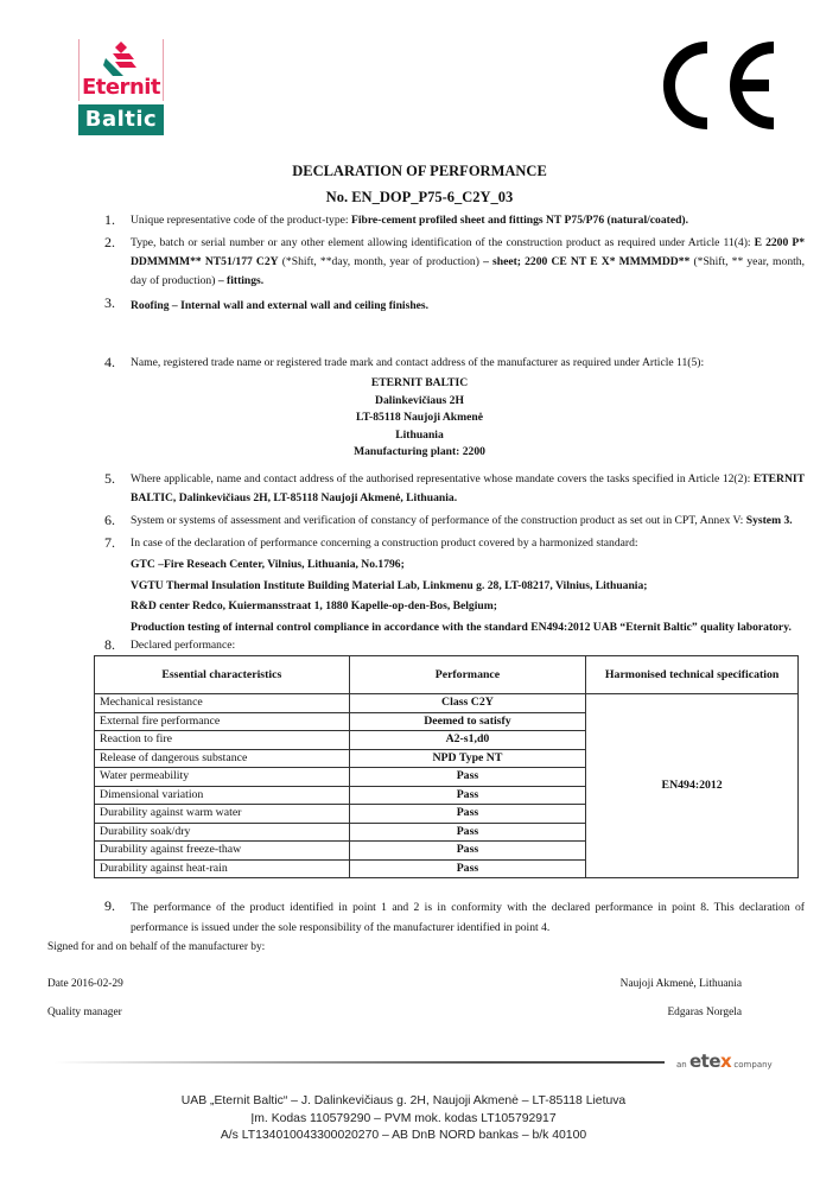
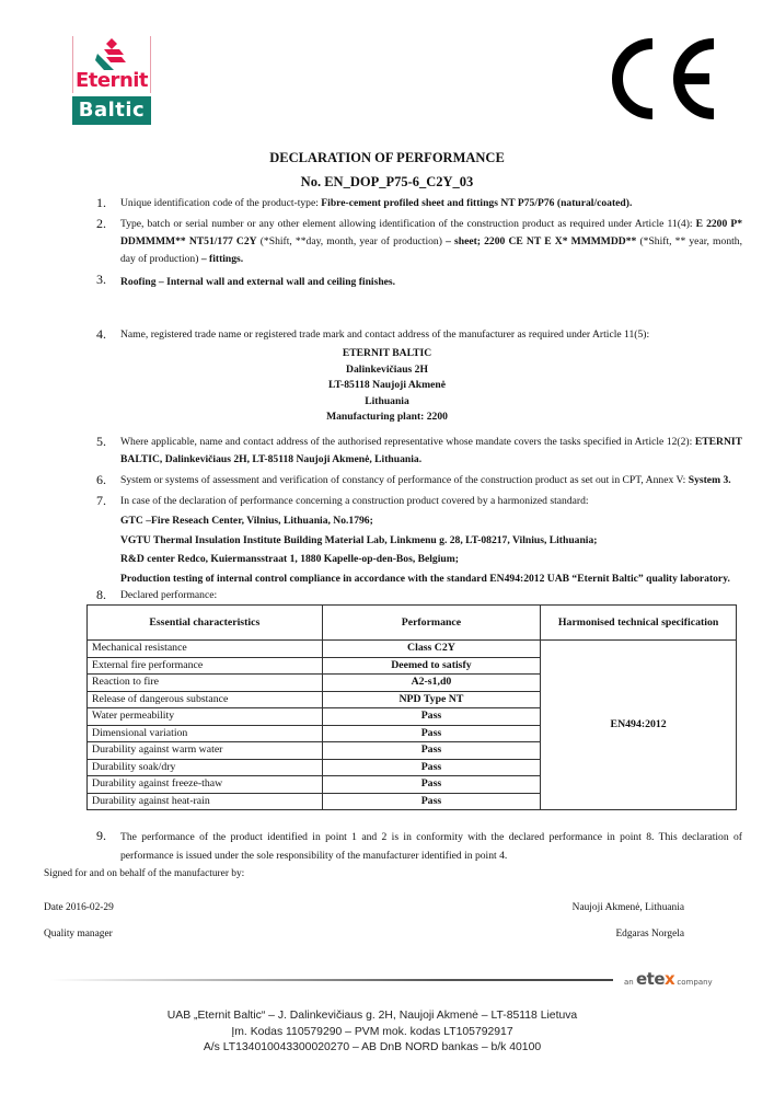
  Eternit
  Baltic
  DECLARATION OF PERFORMANCE
  No. EN_DOP_P75-6_C2Y_03
  1.
- Unique representative code of the product-type: Fibre-cement profiled sheet and fittings NT P75/P76 (natural/coated).
+ Unique identification code of the product-type: Fibre-cement profiled sheet and fittings NT P75/P76 (natural/coated).
  2.
  Type, batch or serial number or any other element allowing identification of the construction product as required under Article 11(4): E 2200 P* DDMMMM** NT51/177 C2Y (*Shift, **day, month, year of production) – sheet; 2200 CE NT E X* MMMMDD** (*Shift, ** year, month, day of production) – fittings.
  3.
  Roofing – Internal wall and external wall and ceiling finishes.
  4.
  Name, registered trade name or registered trade mark and contact address of the manufacturer as required under Article 11(5):
  ETERNIT BALTIC
  Dalinkevičiaus 2H
  LT-85118 Naujoji Akmenė
  Lithuania
  Manufacturing plant: 2200
  5.
  Where applicable, name and contact address of the authorised representative whose mandate covers the tasks specified in Article 12(2): ETERNIT BALTIC, Dalinkevičiaus 2H, LT-85118 Naujoji Akmenė, Lithuania.
  6.
  System or systems of assessment and verification of constancy of performance of the construction product as set out in CPT, Annex V: System 3.
  7.
  In case of the declaration of performance concerning a construction product covered by a harmonized standard:
  GTC –Fire Reseach Center, Vilnius, Lithuania, No.1796;
  VGTU Thermal Insulation Institute Building Material Lab, Linkmenu g. 28, LT-08217, Vilnius, Lithuania;
  R&D center Redco, Kuiermansstraat 1, 1880 Kapelle-op-den-Bos, Belgium;
  Production testing of internal control compliance in accordance with the standard EN494:2012 UAB “Eternit Baltic” quality laboratory.
  8.
  Declared performance:
  Essential characteristics	Performance	Harmonised technical specification
  Mechanical resistance	Class C2Y	EN494:2012
  External fire performance	Deemed to satisfy
  Reaction to fire	A2-s1,d0
  Release of dangerous substance	NPD Type NT
  Water permeability	Pass
  Dimensional variation	Pass
  Durability against warm water	Pass
  Durability soak/dry	Pass
  Durability against freeze-thaw	Pass
  Durability against heat-rain	Pass
  9.
  The performance of the product identified in point 1 and 2 is in conformity with the declared performance in point 8. This declaration of performance is issued under the sole responsibility of the manufacturer identified in point 4.
  Signed for and on behalf of the manufacturer by:
  Date 2016-02-29
  Naujoji Akmenė, Lithuania
  Quality manager
  Edgaras Norgela
  an etex company
  UAB „Eternit Baltic“ – J. Dalinkevičiaus g. 2H, Naujoji Akmenė – LT-85118 Lietuva
  Įm. Kodas 110579290 – PVM mok. kodas LT105792917
  A/s LT134010043300020270 – AB DnB NORD bankas – b/k 40100
